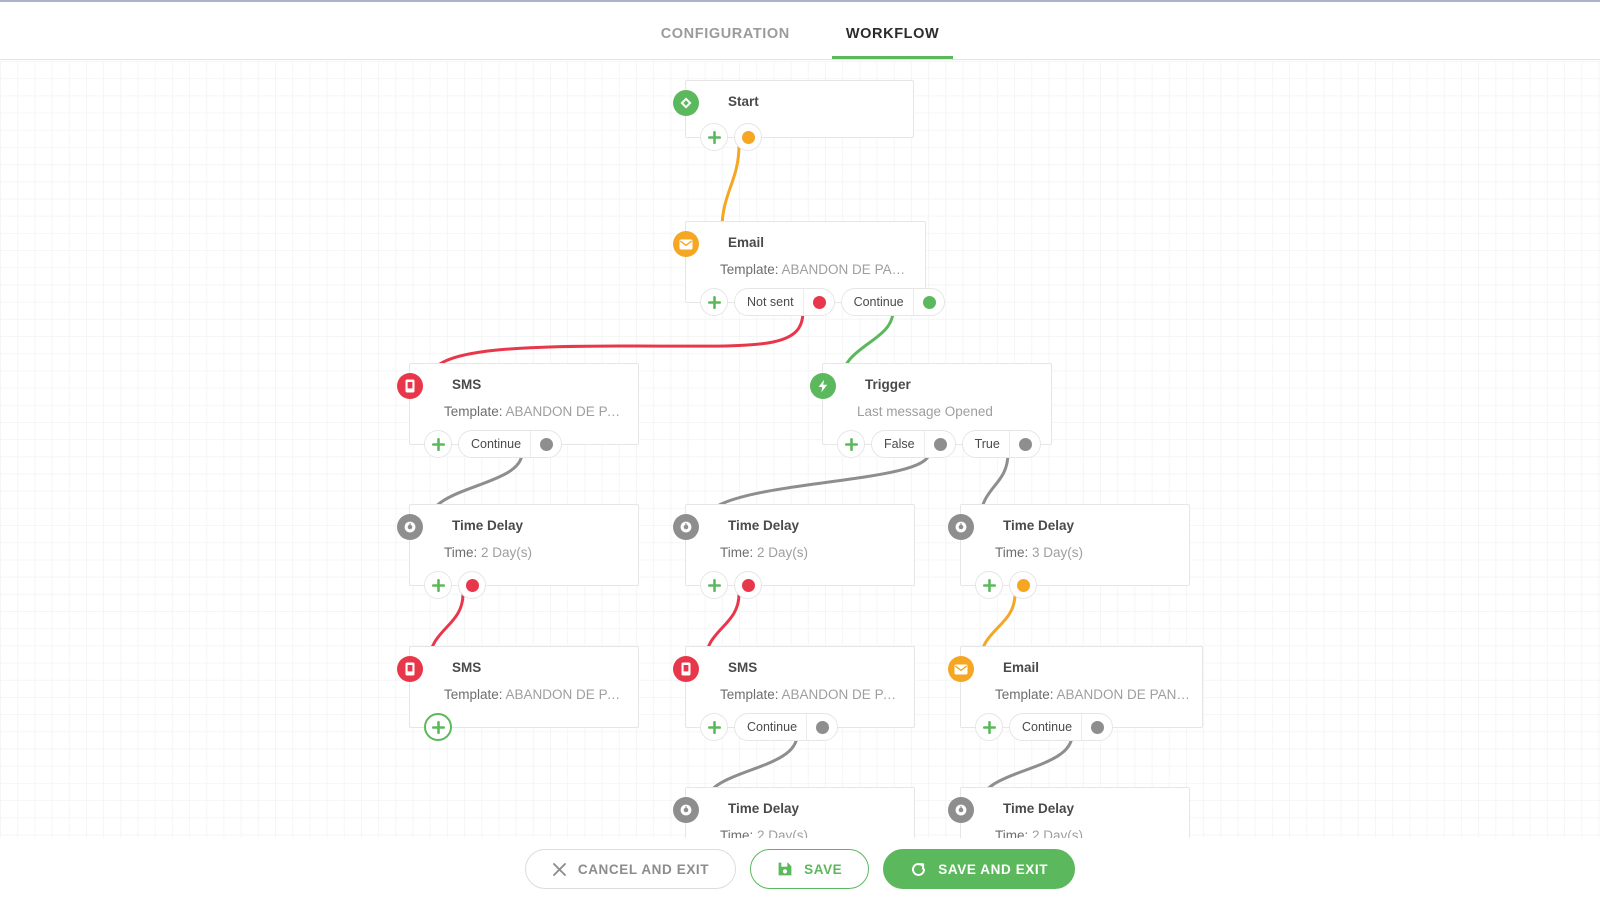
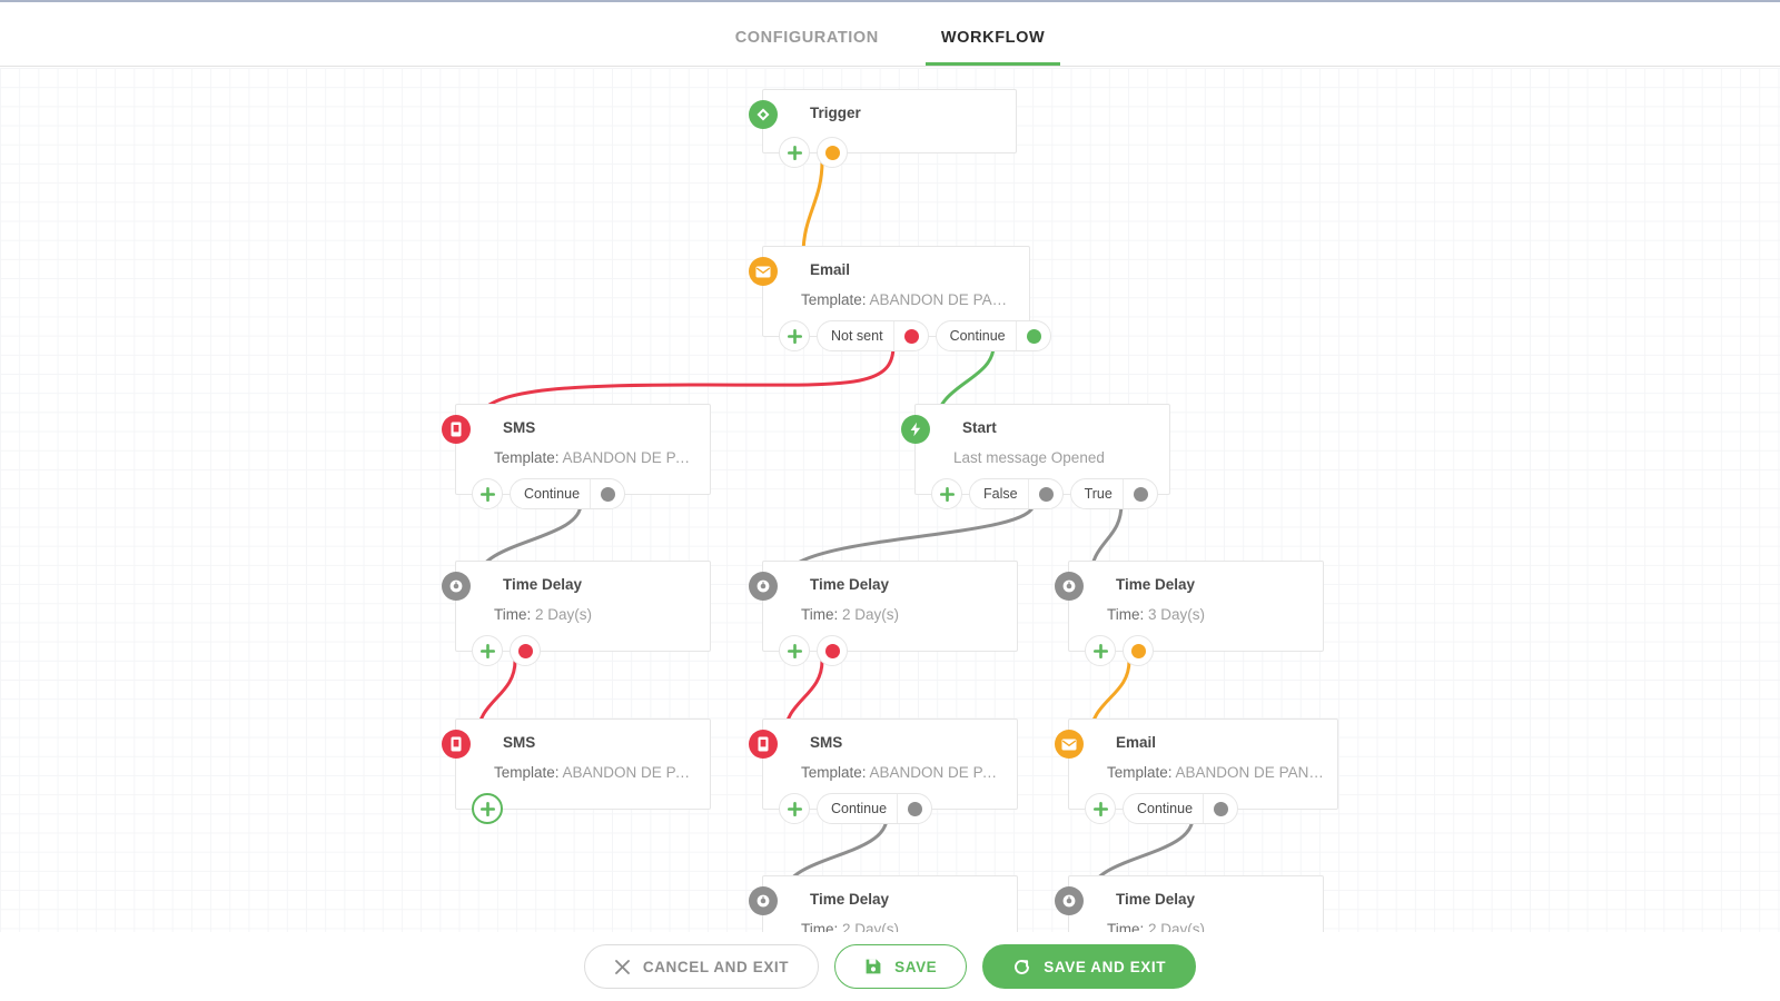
  CONFIGURATION
  WORKFLOW
- Start
+ Trigger
  Email
  Template: ABANDON DE PANIE
  Not sent
  Continue
  SMS
  Template: ABANDON DE PAN
  Continue
- Trigger
+ Start
  Last message Opened
  False
  True
  Time Delay
  Time: 2 Day(s)
  Time Delay
  Time: 2 Day(s)
  Time Delay
  Time: 3 Day(s)
  SMS
  Template: ABANDON DE PAN
  SMS
  Template: ABANDON DE PAN
  Continue
  Email
  Template: ABANDON DE PANIE
  Continue
  Time Delay
  Time: 2 Day(s)
  Time Delay
  Time: 2 Day(s)
  CANCEL AND EXIT
  SAVE
  SAVE AND EXIT
